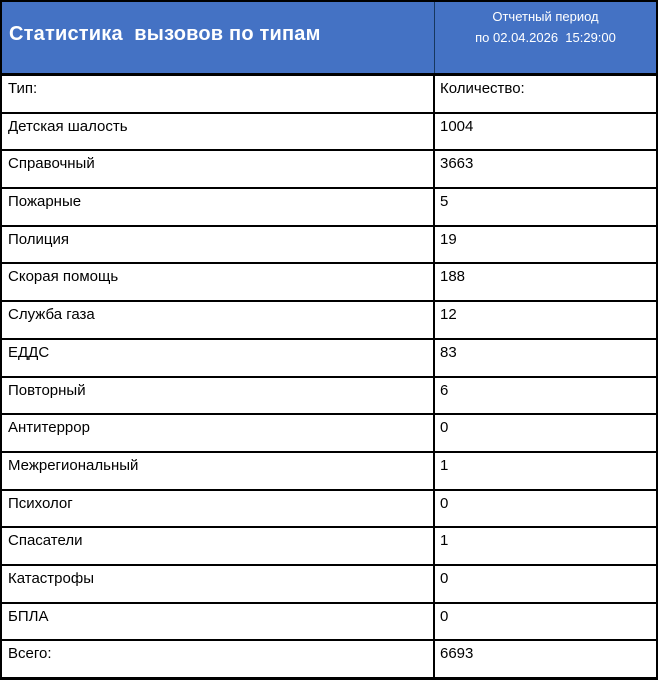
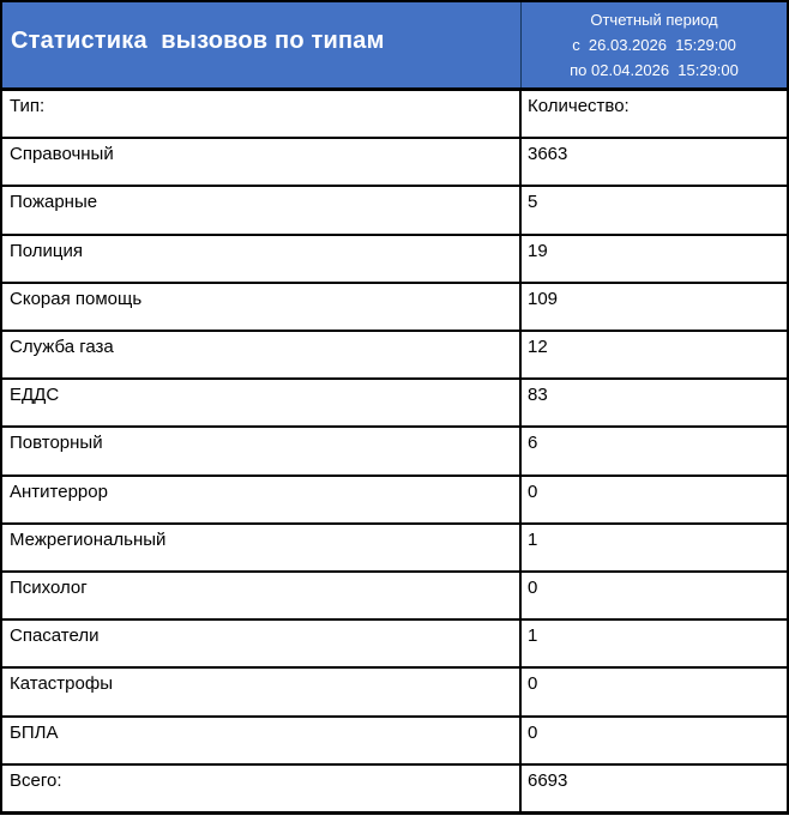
  Статистика вызовов по типам
  Отчетный период
+ с 26.03.2026 15:29:00
  по 02.04.2026 15:29:00
  Тип:
  Количество:
- Детская шалость
- 1004
  Справочный
  3663
  Пожарные
  5
  Полиция
  19
  Скорая помощь
- 188
+ 109
  Служба газа
  12
  ЕДДС
  83
  Повторный
  6
  Антитеррор
  0
  Межрегиональный
  1
  Психолог
  0
  Спасатели
  1
  Катастрофы
  0
  БПЛА
  0
  Всего:
  6693
